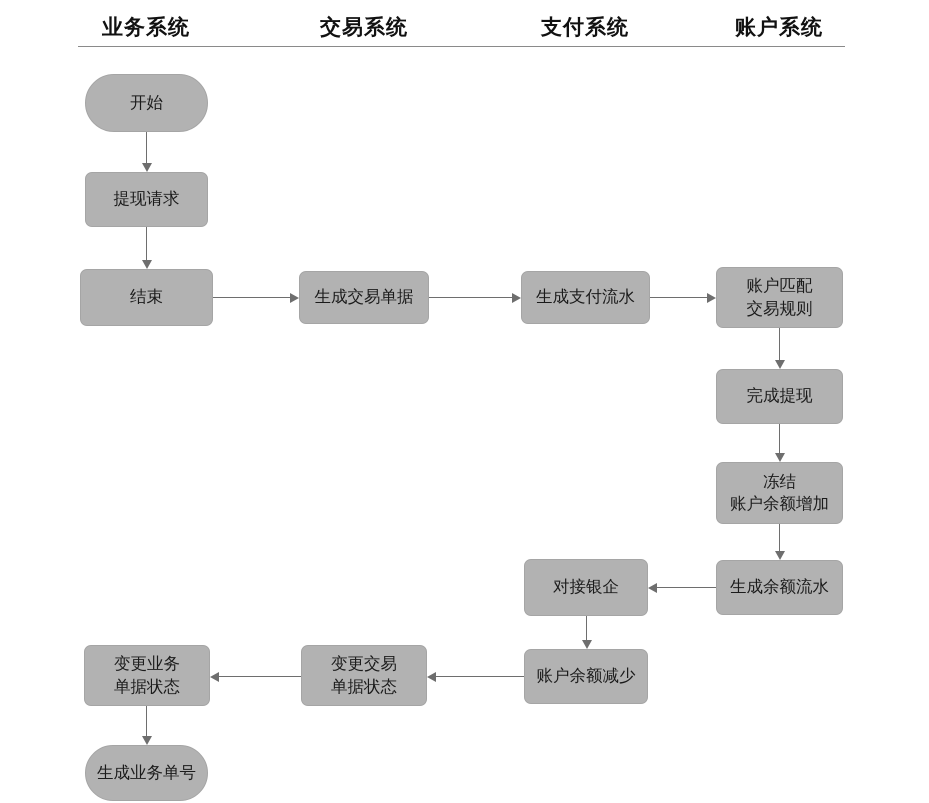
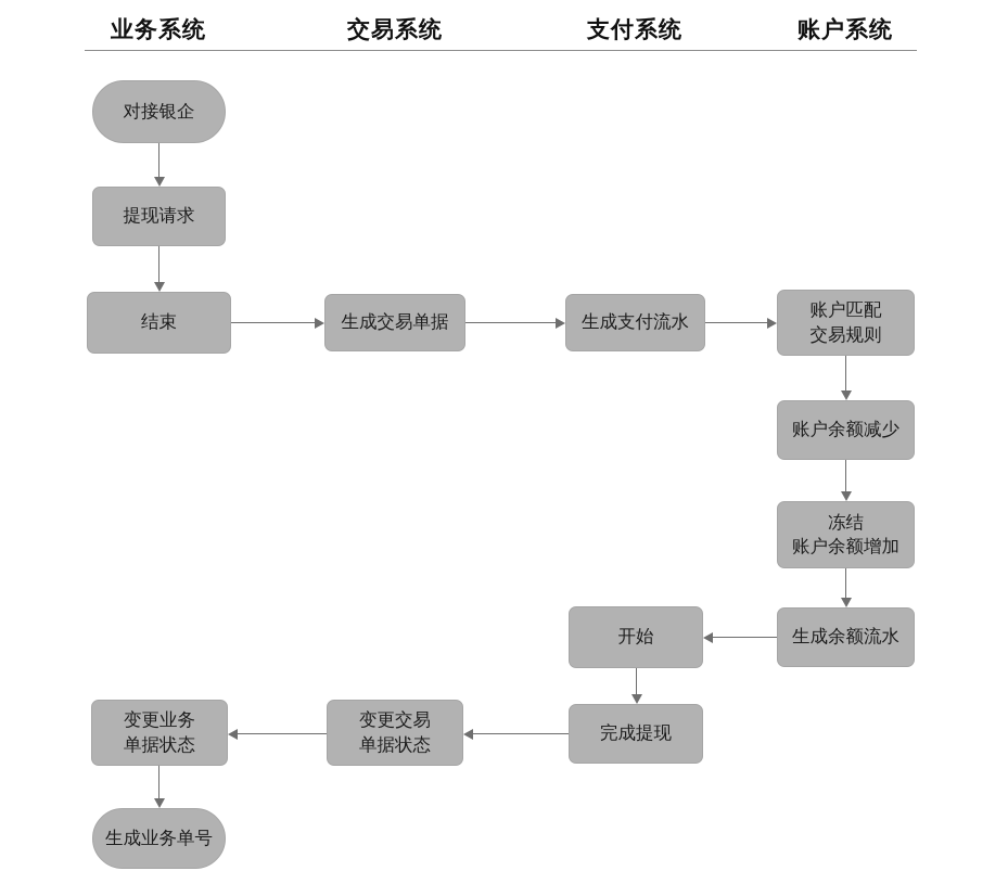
  业务系统
  交易系统
  支付系统
  账户系统
- 开始
+ 对接银企
  提现请求
  结束
  生成交易单据
  生成支付流水
  账户匹配
  交易规则
- 完成提现
+ 账户余额减少
  冻结
  账户余额增加
  生成余额流水
- 对接银企
+ 开始
- 账户余额减少
+ 完成提现
  变更交易
  单据状态
  变更业务
  单据状态
  生成业务单号
